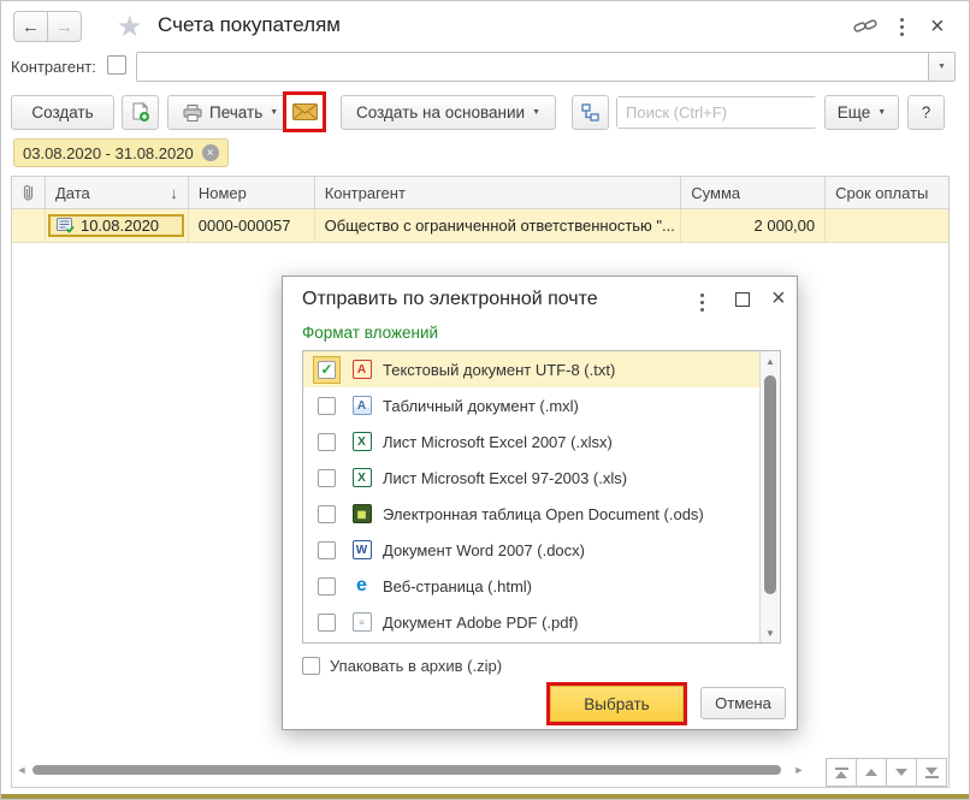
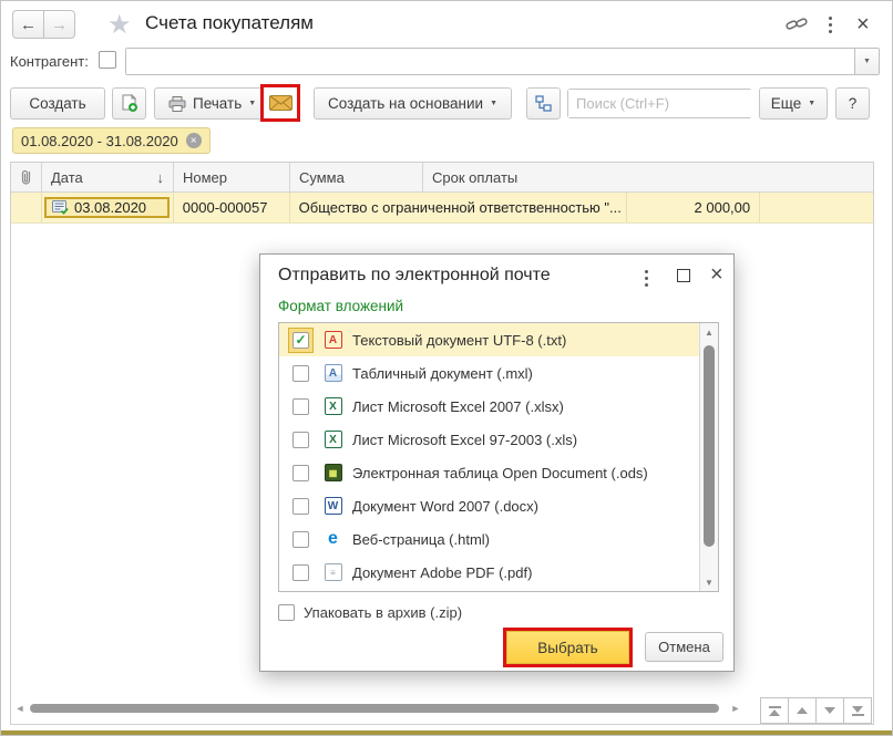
  ←
  →
  ★
  Счета покупателям
  ×
  Контрагент:
  Создать
  Печать
  Создать на основании
  Поиск (Ctrl+F)
  Еще
  ?
- 03.08.2020 - 31.08.2020
+ 01.08.2020 - 31.08.2020
  ×
  Дата
  ↓
  Номер
- Контрагент
  Сумма
  Срок оплаты
- 10.08.2020
+ 03.08.2020
  0000-000057
  Общество с ограниченной ответственностью "...
  2 000,00
  ◄
  ►
  Отправить по электронной почте
  ×
  Формат вложений
  ✓
  A
  Текстовый документ UTF-8 (.txt)
  A
  Табличный документ (.mxl)
  X
  Лист Microsoft Excel 2007 (.xlsx)
  X
  Лист Microsoft Excel 97-2003 (.xls)
  ▦
  Электронная таблица Open Document (.ods)
  W
  Документ Word 2007 (.docx)
  e
  Веб-страница (.html)
  ≡
  Документ Adobe PDF (.pdf)
  ▲
  ▼
  Упаковать в архив (.zip)
  Выбрать
  Отмена
